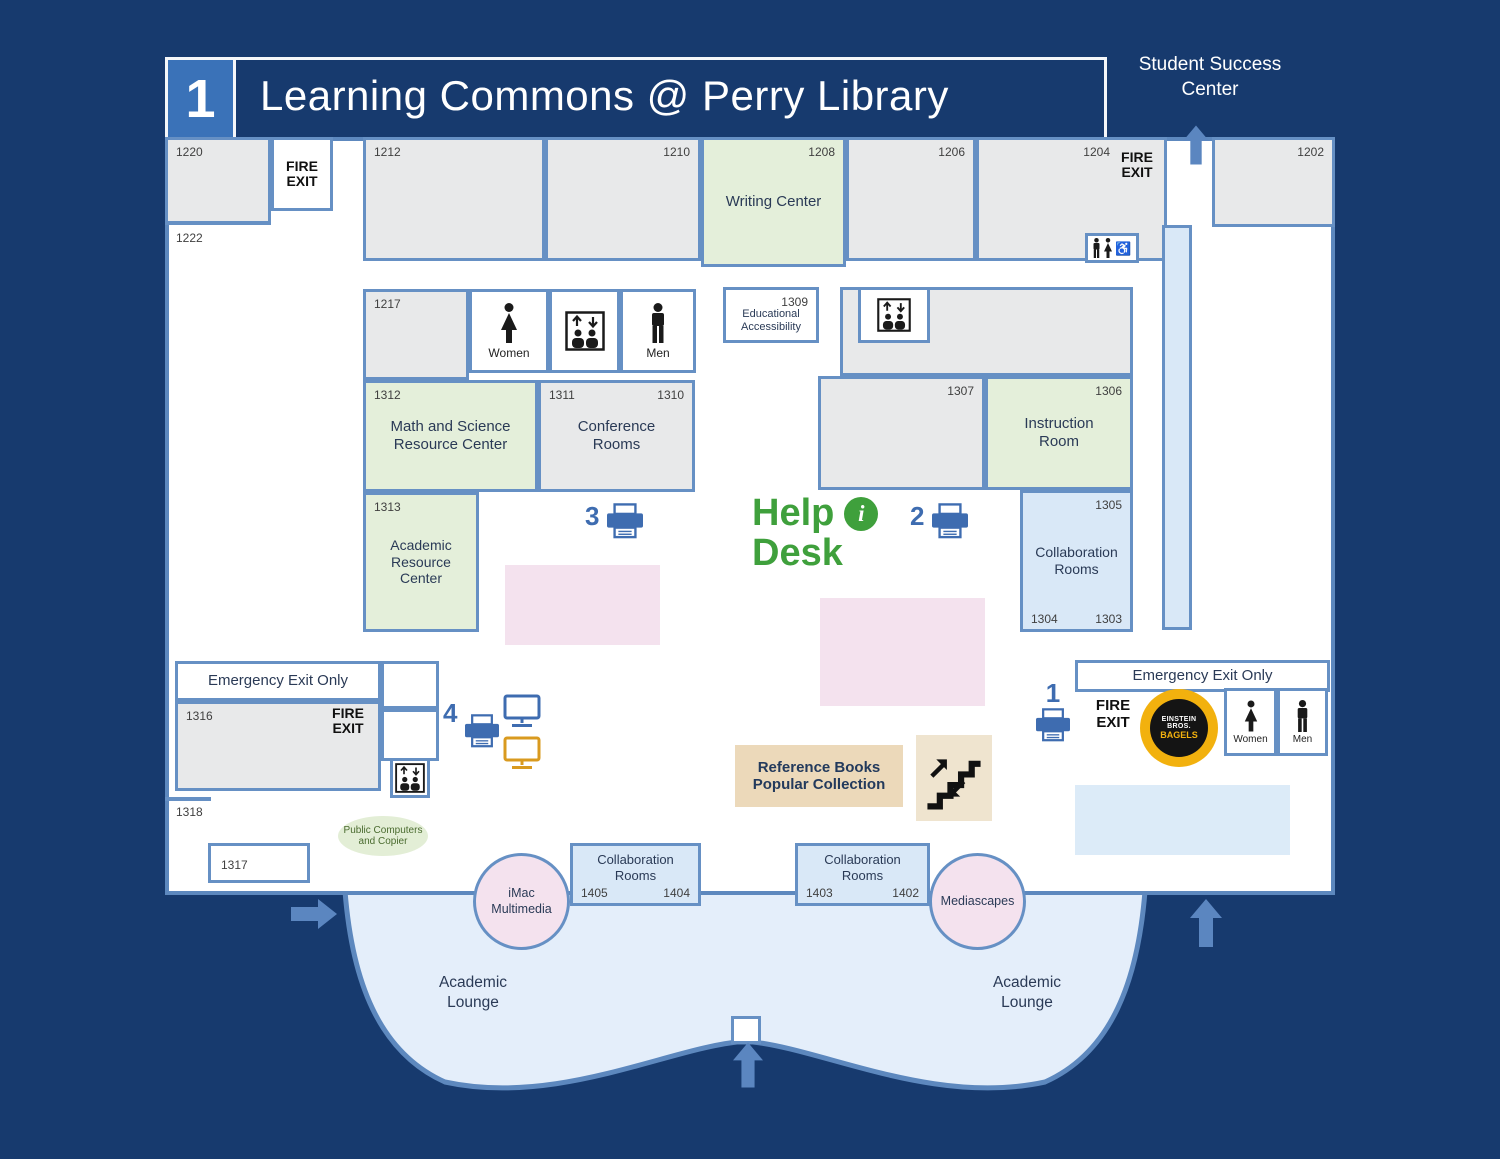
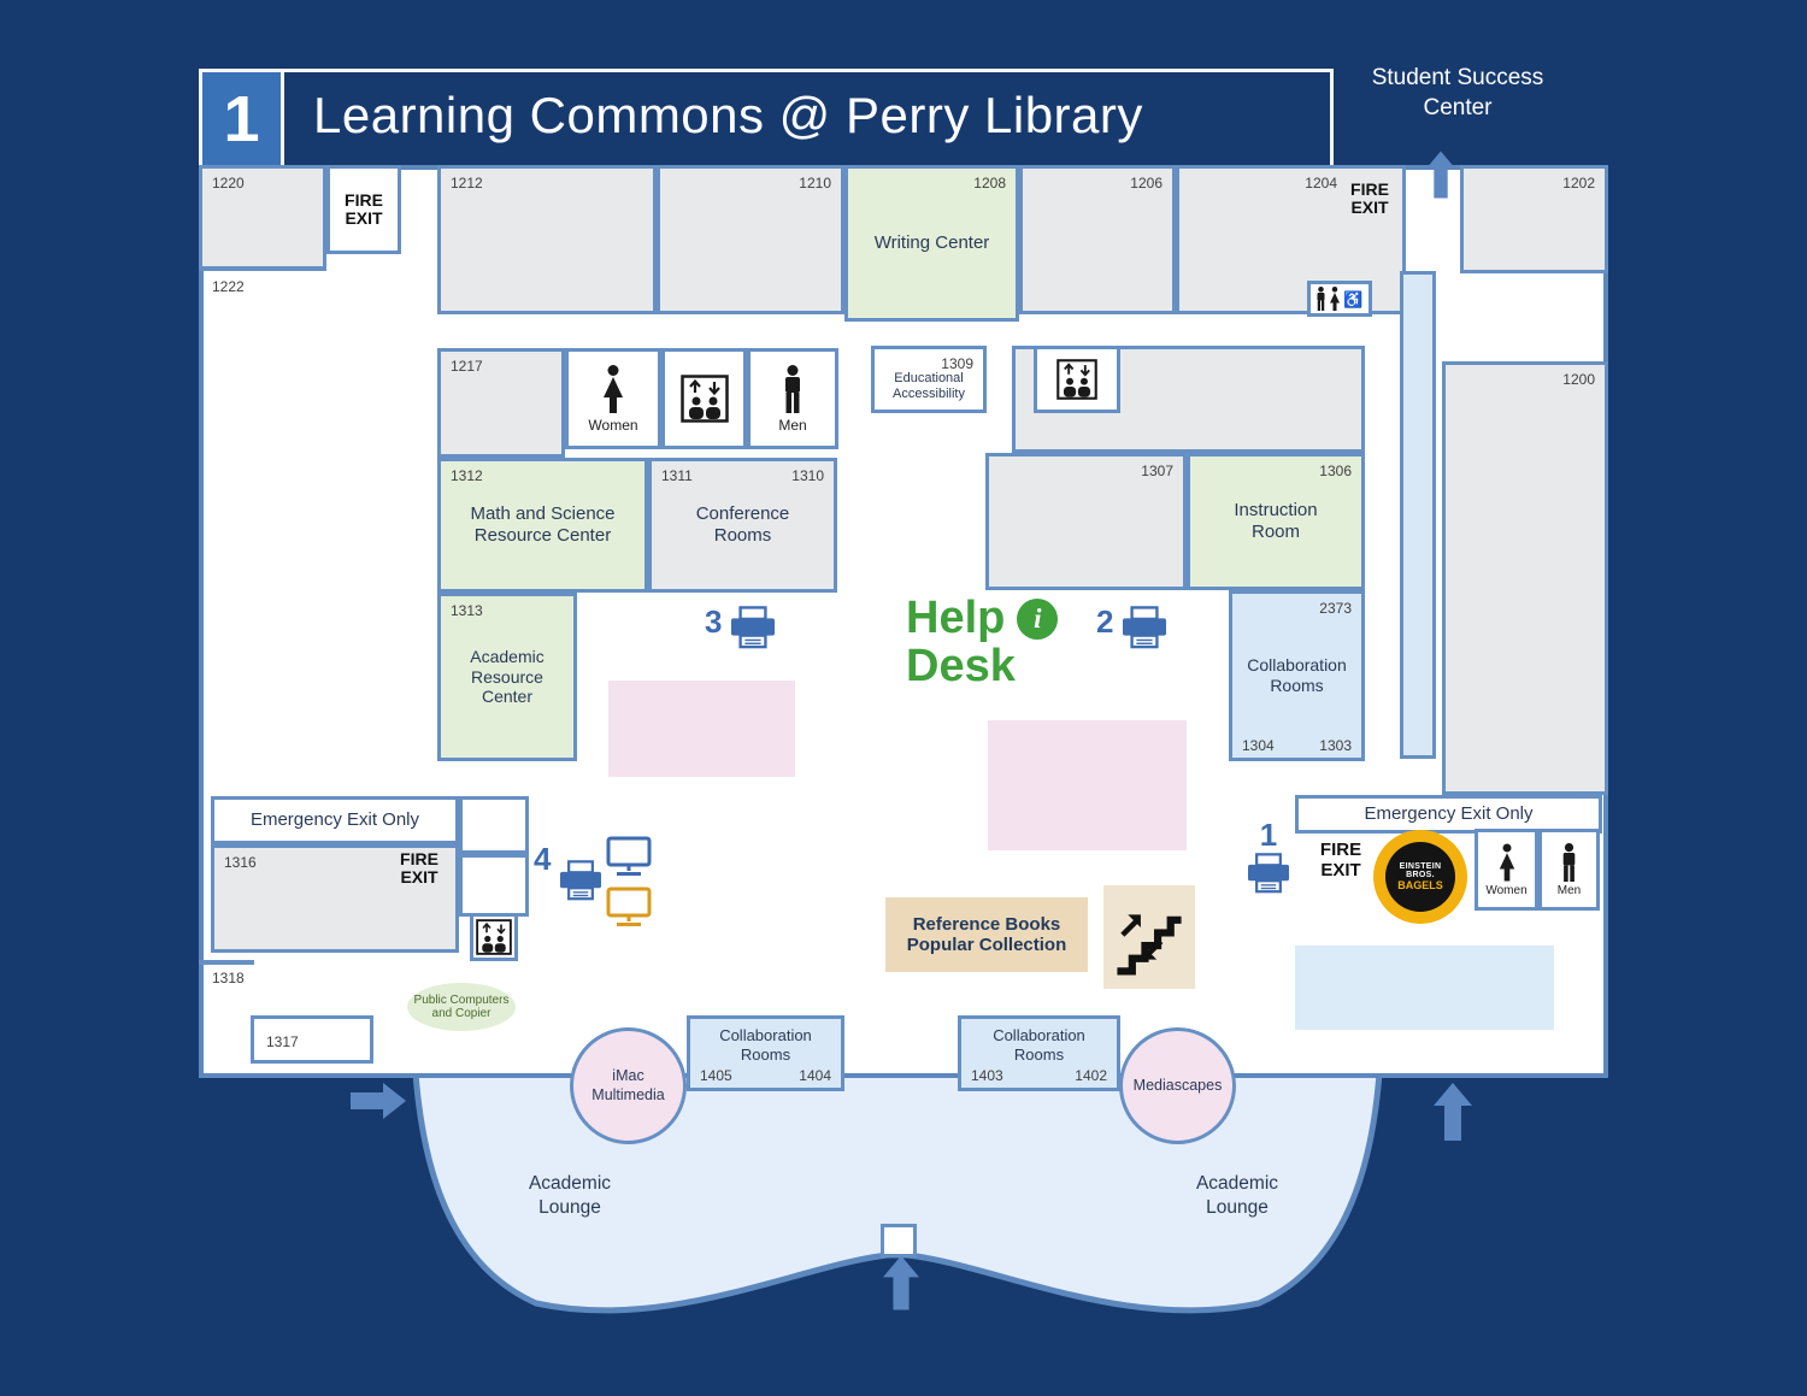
  1220
  FIRE EXIT
  1222
  1212
  1210
  1208
  Writing Center
  1206
  1204
  FIRE EXIT
  ♿
  1202
+ 1200
  1217
  Women
  Men
  1309
  Educational Accessibility
  1307
  1306
  Instruction Room
  1312
  Math and Science Resource Center
  1311
  1310
  Conference Rooms
  1313
  Academic Resource Center
- 1305
+ 2373
  1304
  1303
  Collaboration Rooms
  3
  Help
  i
  Desk
  2
  Emergency Exit Only
  1316
  FIRE EXIT
  4
  1318
  1317
  Public Computers
  and Copier
  Reference Books
  Popular Collection
  Emergency Exit Only
  FIRE EXIT
  1
  BAGELS
  Women
  Men
  1405
  1404
  Collaboration Rooms
  1403
  1402
  Collaboration Rooms
  iMac Multimedia
  Mediascapes
  Academic Lounge
  Academic Lounge
  1
  Learning Commons @ Perry Library
  Student Success Center
